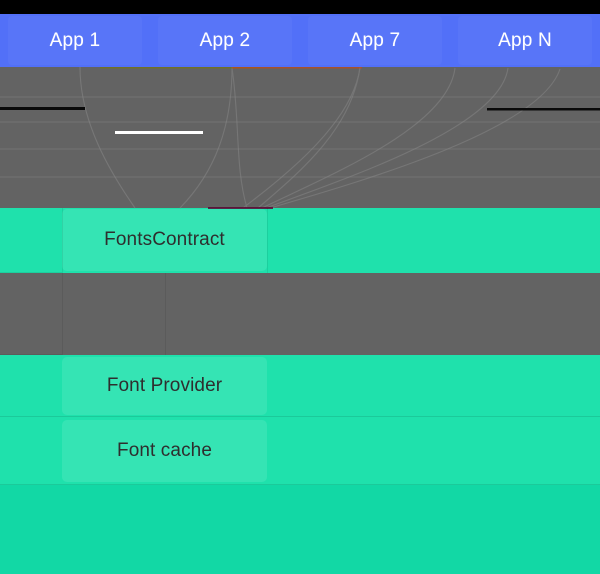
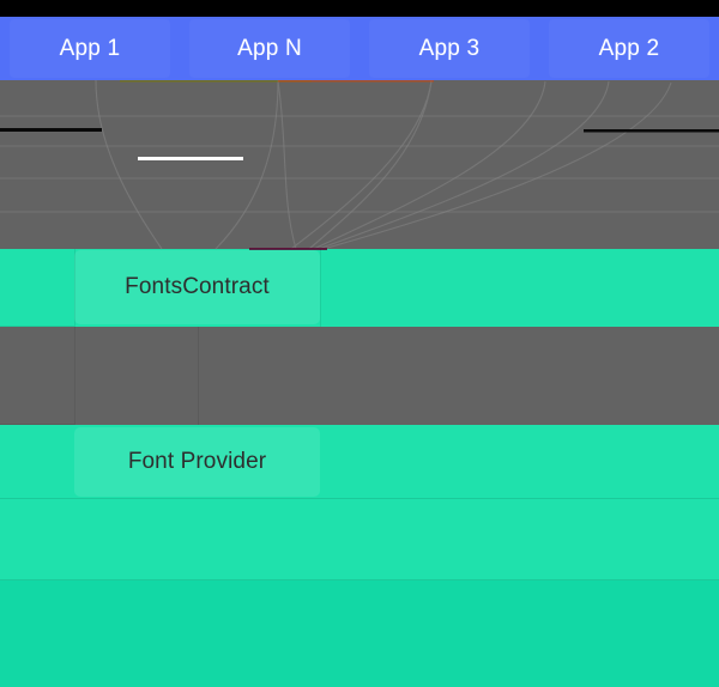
  App 1
- App 2
+ App N
- App 7
+ App 3
- App N
+ App 2
  FontsContract
  Font Provider
- Font cache
